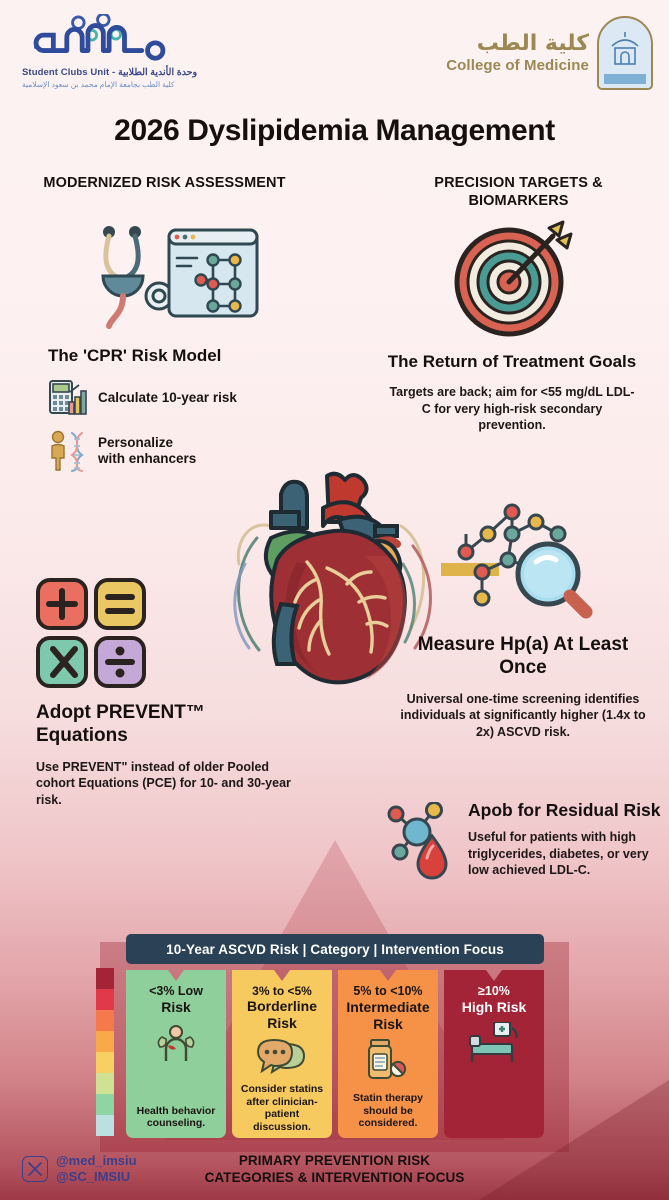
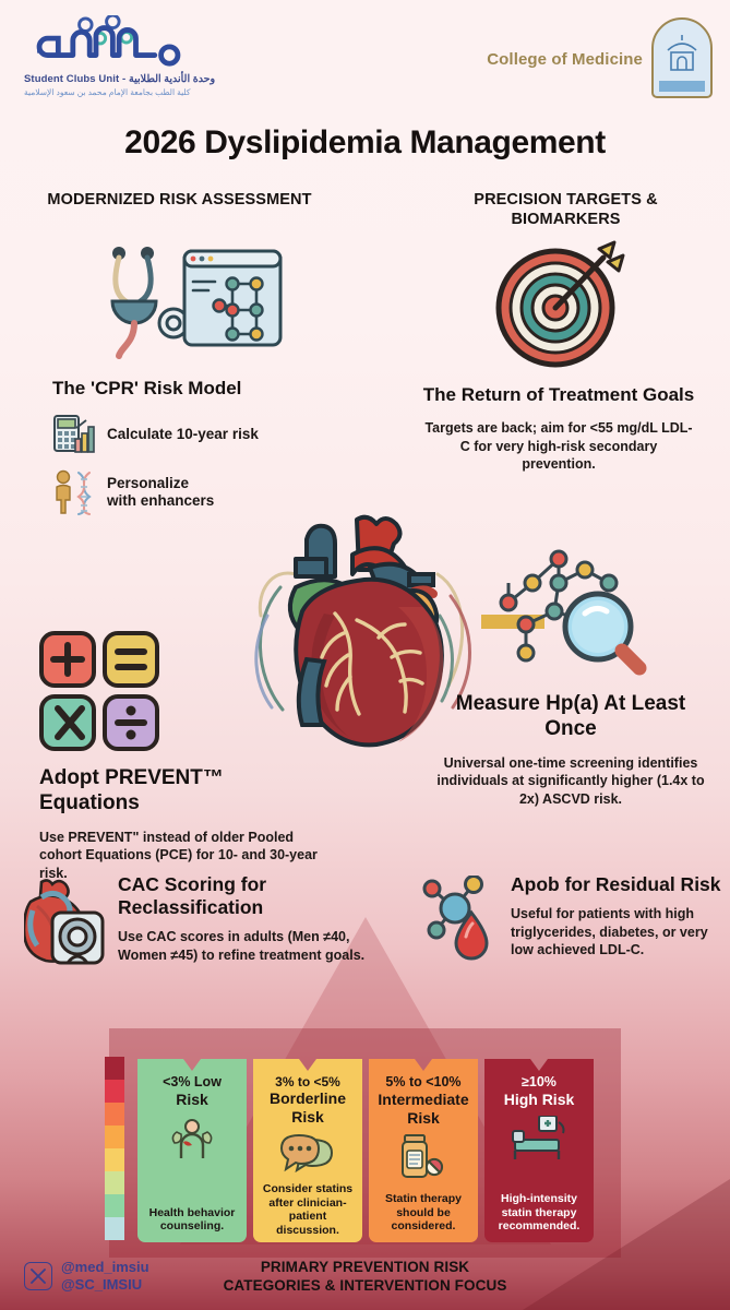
  Student Clubs Unit - وحدة الأندية الطلابية
  كلية الطب بجامعة الإمام محمد بن سعود الإسلامية
- كلية الطب
  College of Medicine
  2026 Dyslipidemia Management
  MODERNIZED RISK ASSESSMENT
  PRECISION TARGETS & BIOMARKERS
  The 'CPR' Risk Model
  Calculate 10-year risk
  Personalize
  with enhancers
  The Return of Treatment Goals
  Targets are back; aim for <55 mg/dL LDL-C for very high-risk secondary prevention.
  Adopt PREVENT™ Equations
  Use PREVENT" instead of older Pooled cohort Equations (PCE) for 10- and 30-year risk.
  Measure Hp(a) At Least Once
  Universal one-time screening identifies individuals at significantly higher (1.4x to 2x) ASCVD risk.
+ CAC Scoring for Reclassification
+ Use CAC scores in adults (Men ≠40, Women ≠45) to refine treatment goals.
  Apob for Residual Risk
  Useful for patients with high triglycerides, diabetes, or very low achieved LDL-C.
- 10-Year ASCVD Risk | Category | Intervention Focus
  <3% Low
  Risk
  Health behavior counseling.
  3% to <5%
  Borderline Risk
  Consider statins after clinician-patient discussion.
  5% to <10%
  Intermediate Risk
  Statin therapy should be considered.
  ≥10%
  High Risk
+ High-intensity statin therapy recommended.
  @med_imsiu
  @SC_IMSIU
  PRIMARY PREVENTION RISK
  CATEGORIES & INTERVENTION FOCUS
